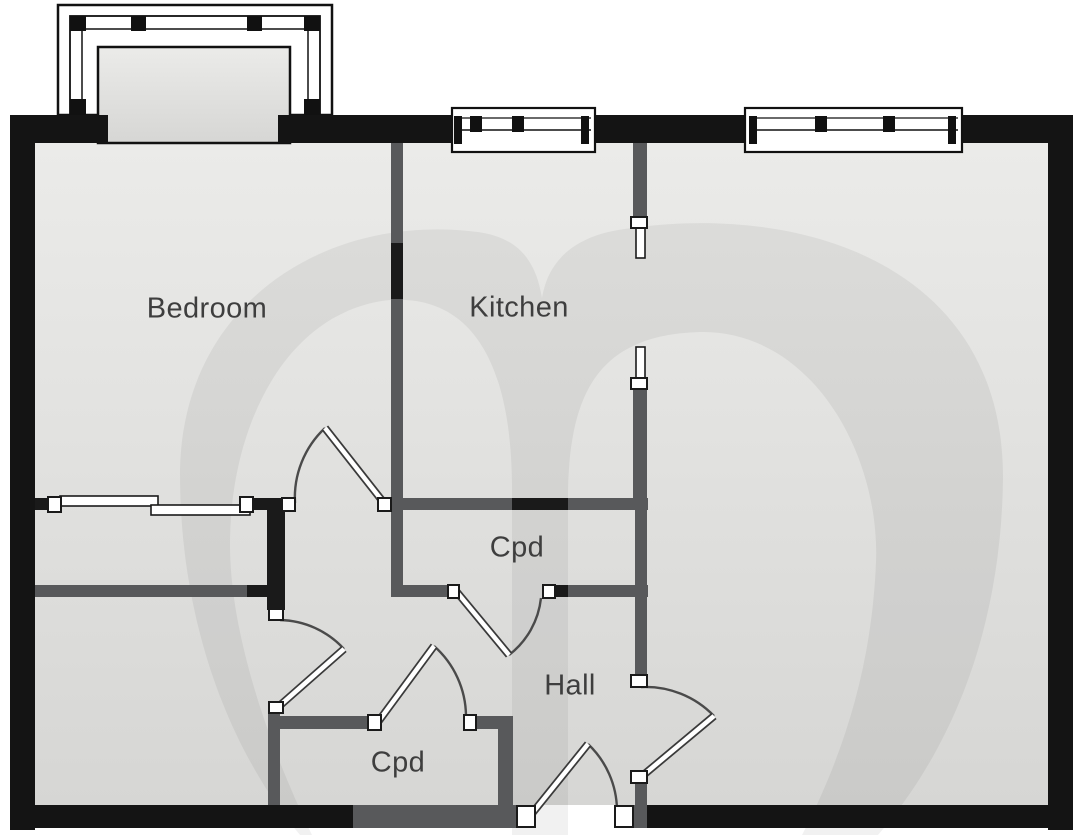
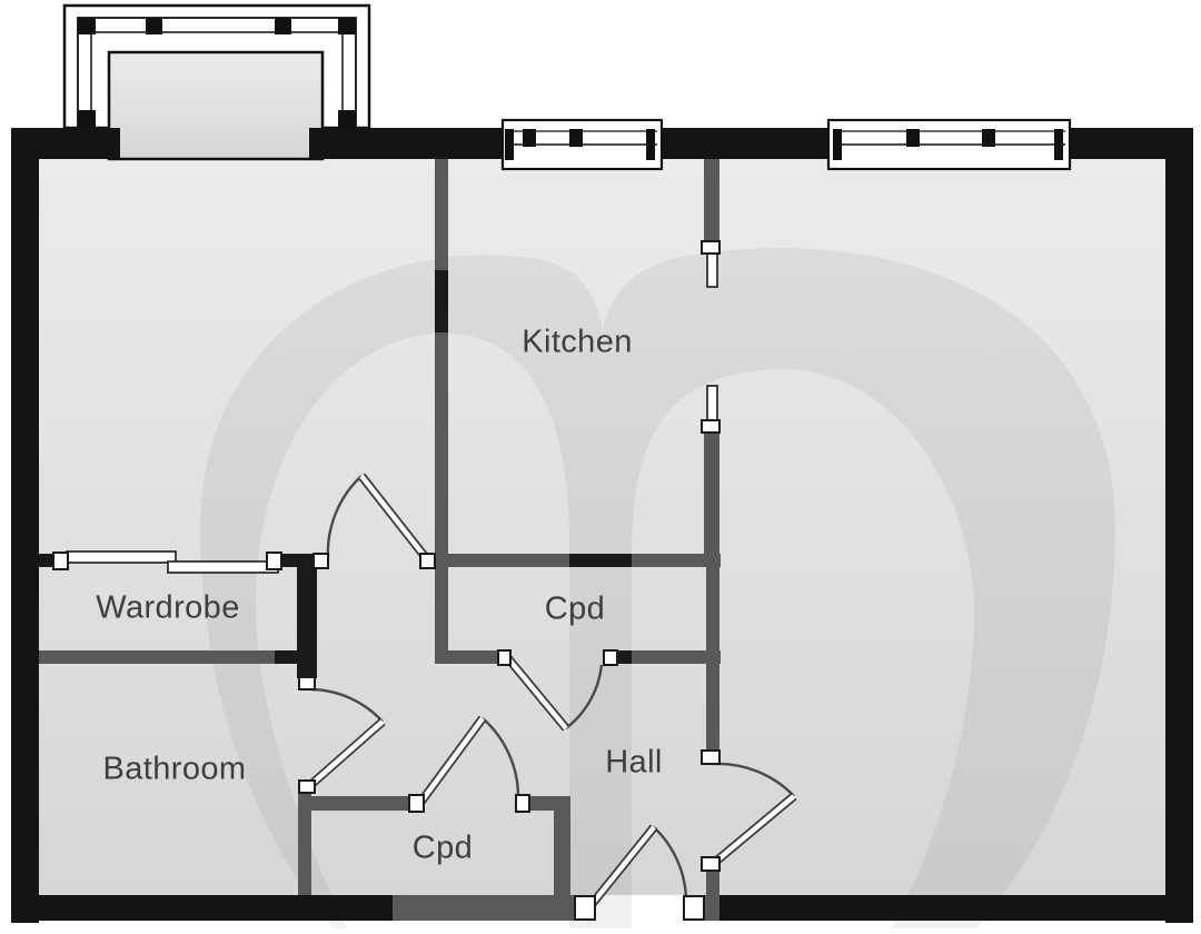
- Bedroom
  Kitchen
+ Wardrobe
+ Bathroom
  Cpd
  Hall
  Cpd
